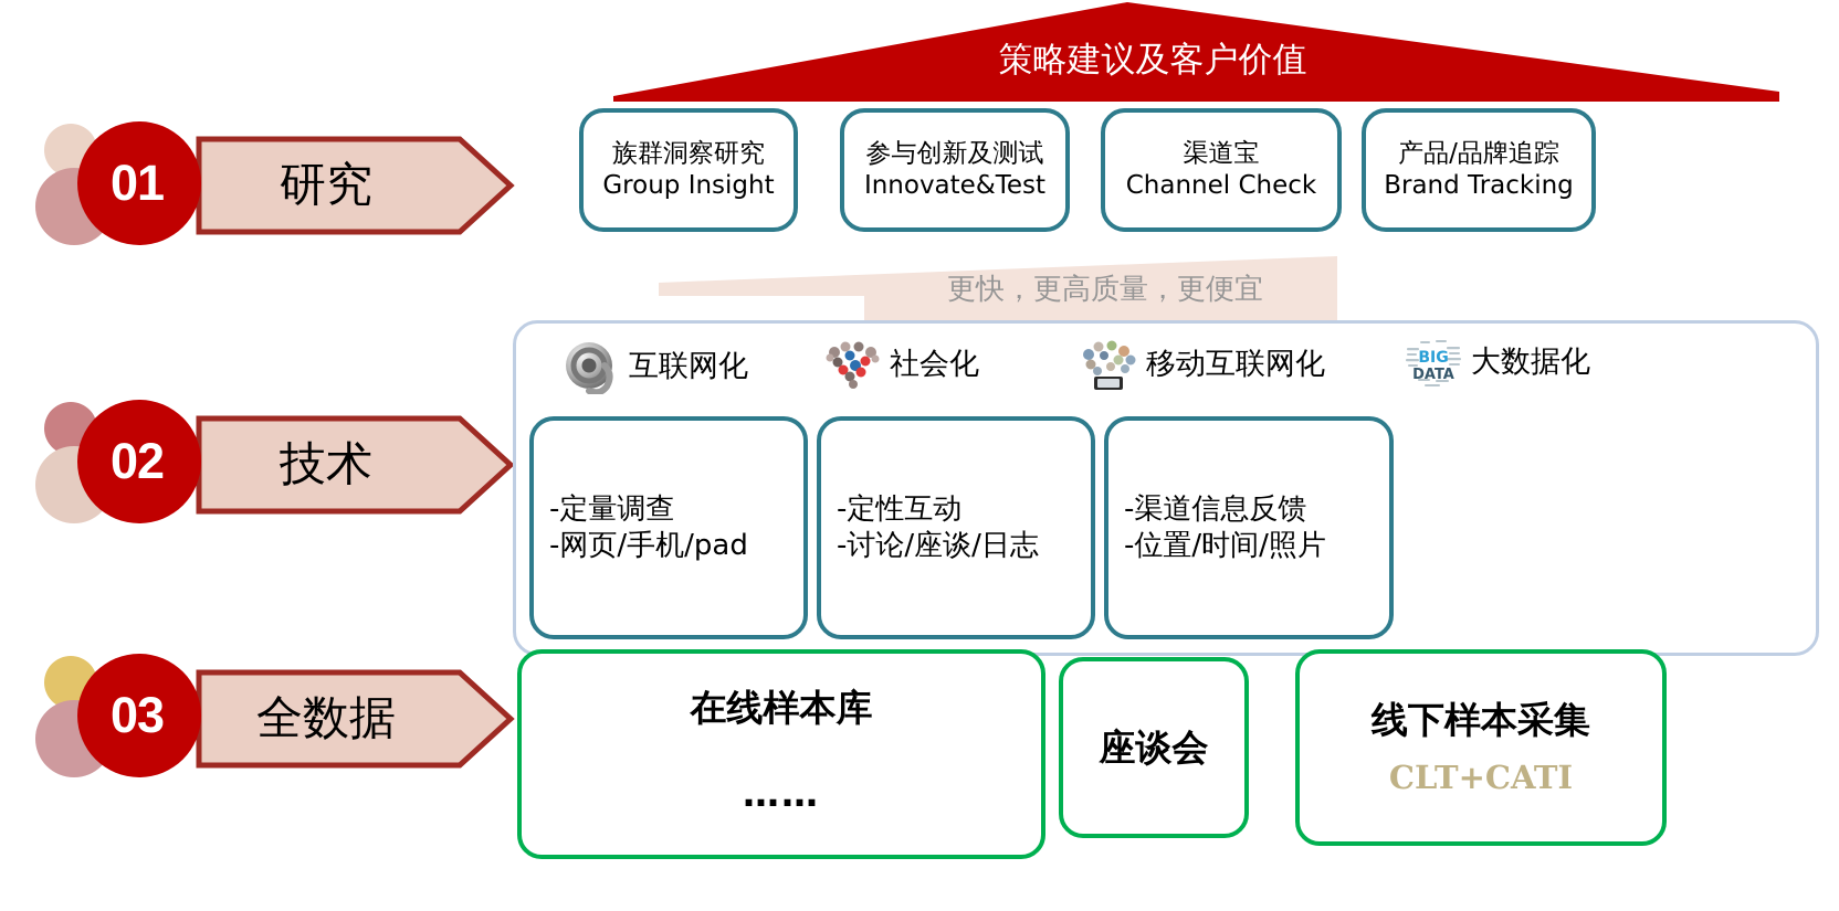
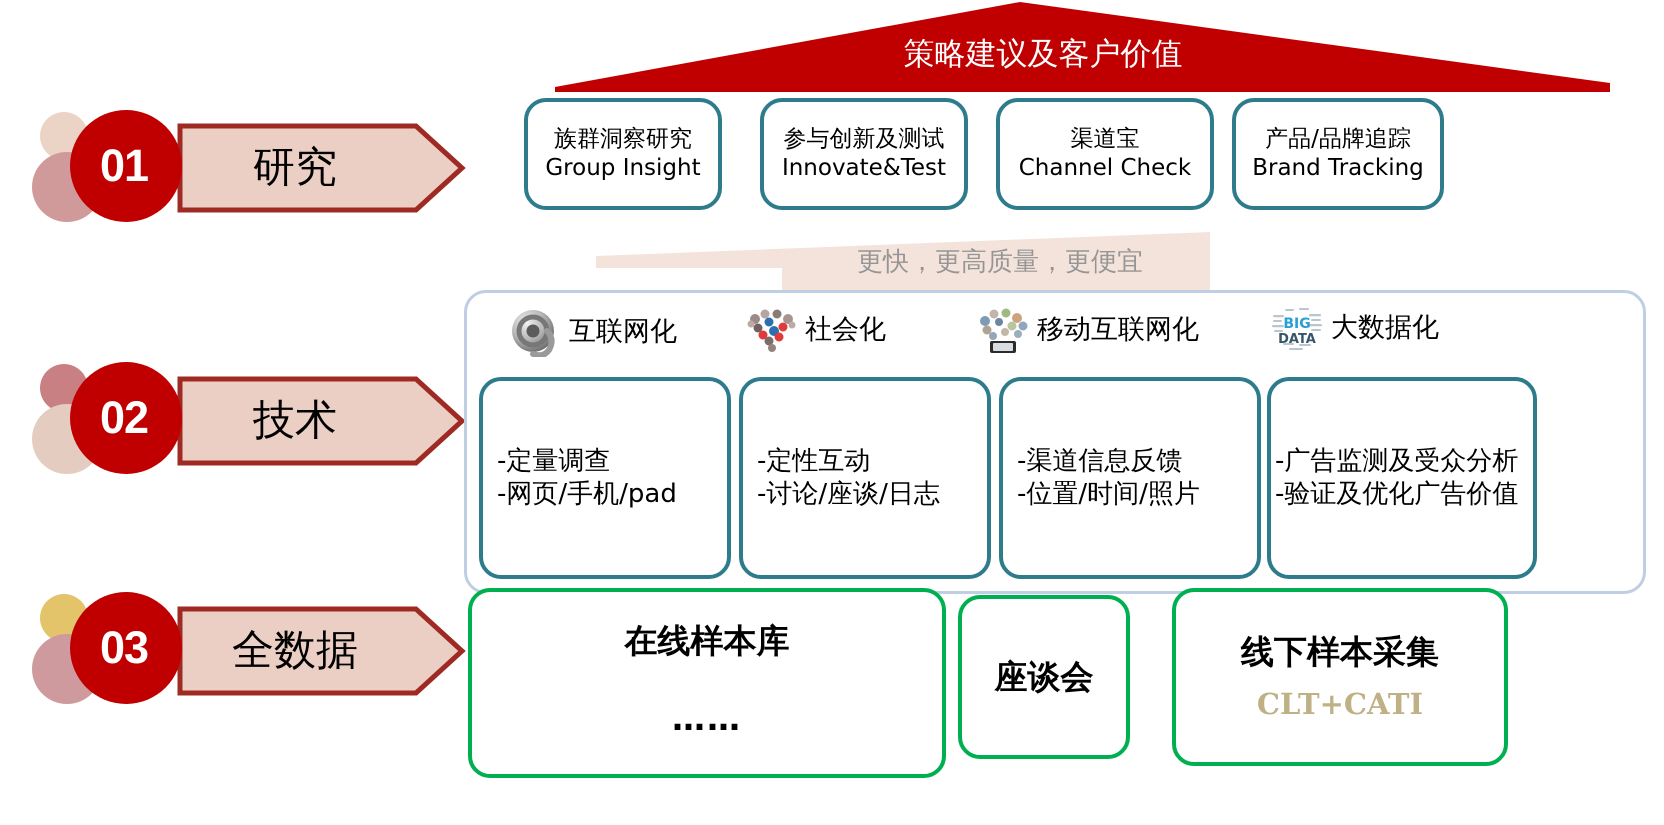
  策略建议及客户价值
  更快，更高质量，更便宜
  01
  研究
  族群洞察研究
  Group Insight
  参与创新及测试
  Innovate&Test
  渠道宝
  Channel Check
  产品/品牌追踪
  Brand Tracking
  02
  技术
  互联网化
  社会化
  移动互联网化
  BIG
  DATA
  大数据化
  -定量调查
  -网页/手机/pad
  -定性互动
  -讨论/座谈/日志
  -渠道信息反馈
  -位置/时间/照片
+ -广告监测及受众分析
+ -验证及优化广告价值
  03
  全数据
  在线样本库
  ……
  座谈会
  线下样本采集
  CLT+CATI
